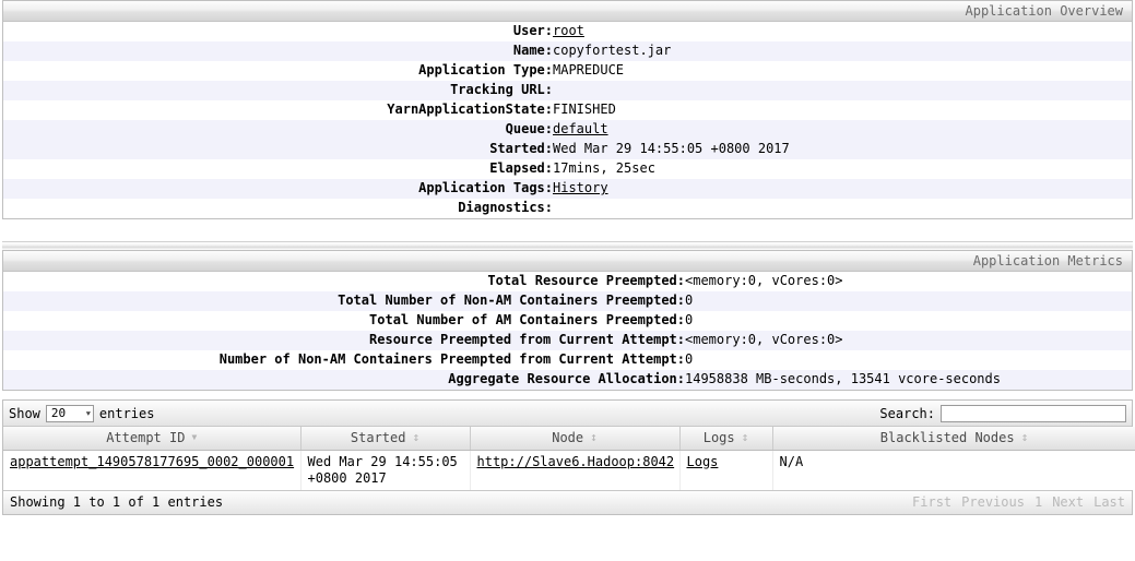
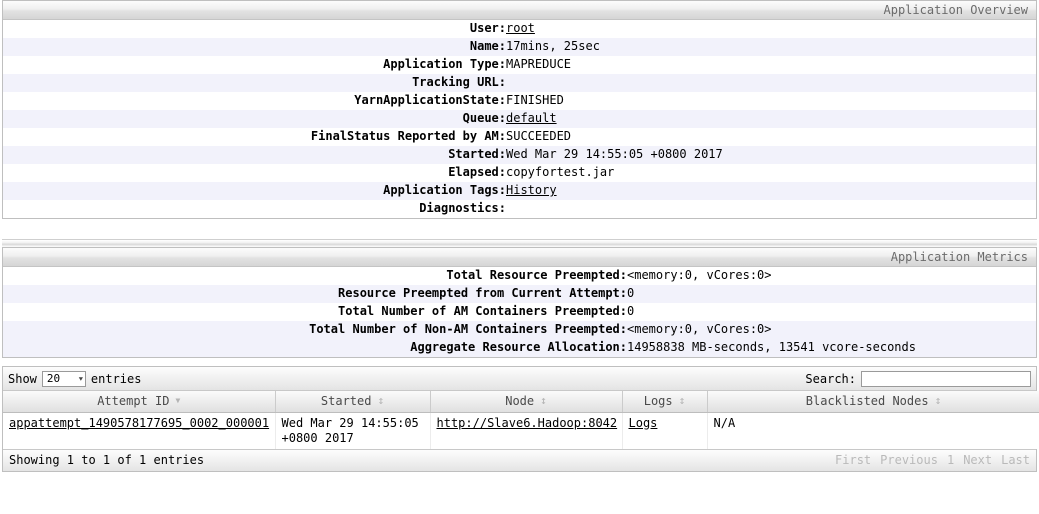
  Application Overview
  User:	root
- Name:	copyfortest.jar
+ Name:	17mins, 25sec
  Application Type:	MAPREDUCE
  Tracking URL:
  YarnApplicationState:	FINISHED
  Queue:	default
+ FinalStatus Reported by AM:	SUCCEEDED
  Started:	Wed Mar 29 14:55:05 +0800 2017
- Elapsed:	17mins, 25sec
+ Elapsed:	copyfortest.jar
  Application Tags:	History
  Diagnostics:
  Application Metrics
  Total Resource Preempted:	<memory:0, vCores:0>
- Total Number of Non-AM Containers Preempted:	0
+ Resource Preempted from Current Attempt:	0
  Total Number of AM Containers Preempted:	0
- Resource Preempted from Current Attempt:	<memory:0, vCores:0>
+ Total Number of Non-AM Containers Preempted:	<memory:0, vCores:0>
- Number of Non-AM Containers Preempted from Current Attempt:	0
  Aggregate Resource Allocation:	14958838 MB-seconds, 13541 vcore-seconds
  Show
  20
  entries
  Search:
  Attempt ID	Started	Node	Logs	Blacklisted Nodes
  appattempt_1490578177695_0002_000001	Wed Mar 29 14:55:05 +0800 2017	http://Slave6.Hadoop:8042	Logs	N/A
  Showing 1 to 1 of 1 entries
  First
  Previous
  1
  Next
  Last
